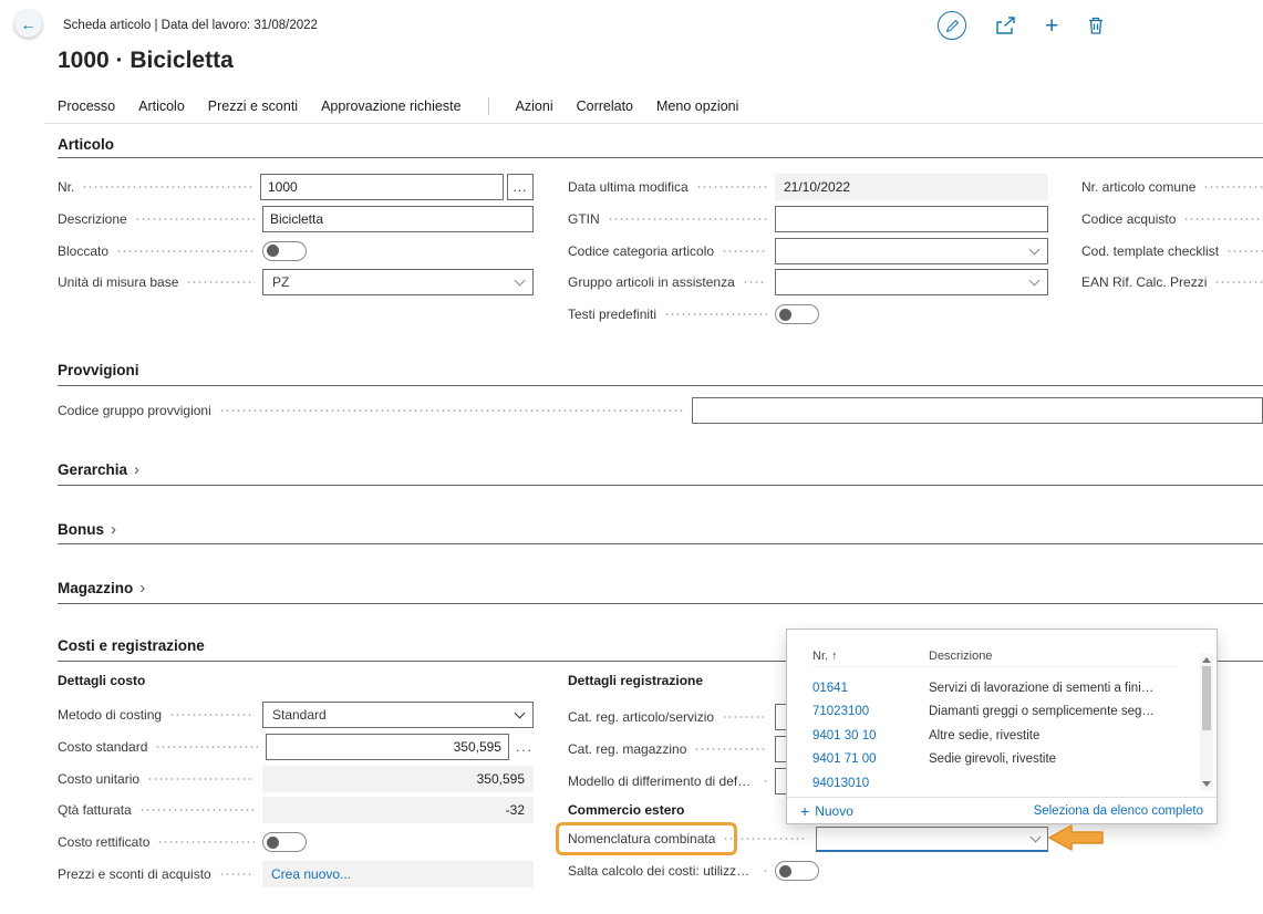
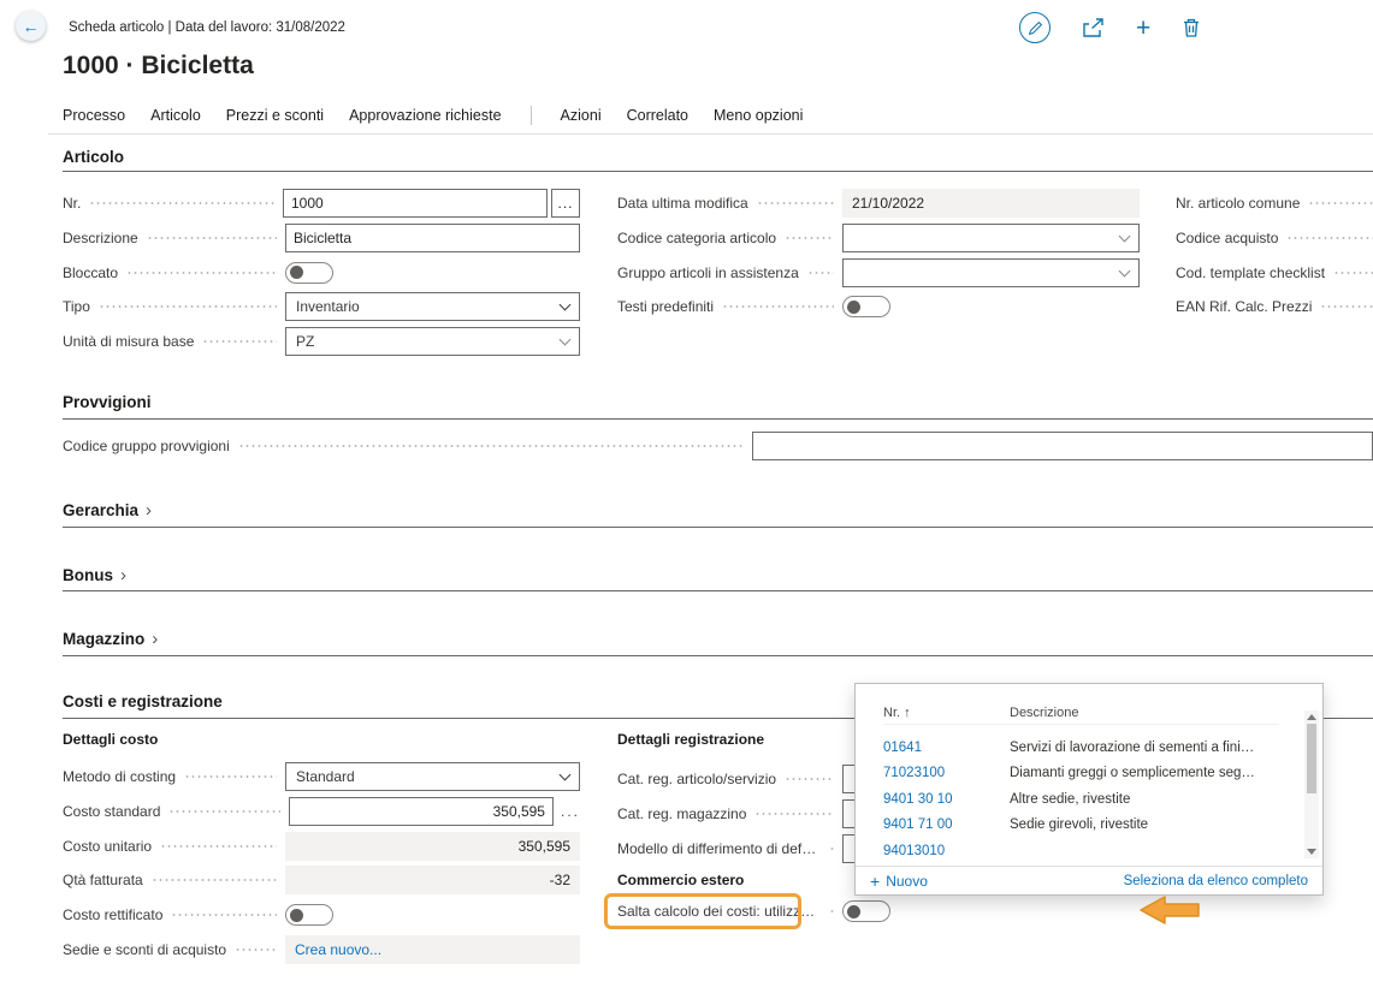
  ←
  Scheda articolo | Data del lavoro: 31/08/2022
  +
  1000 · Bicicletta
  Processo
  Articolo
  Prezzi e sconti
  Approvazione richieste
  Azioni
  Correlato
  Meno opzioni
  Articolo
  Nr.
  1000
  ...
  Descrizione
  Bicicletta
  Bloccato
+ Tipo
+ Inventario
  Unità di misura base
  PZ
  Data ultima modifica
  21/10/2022
- GTIN
  Codice categoria articolo
  Gruppo articoli in assistenza
  Testi predefiniti
  Nr. articolo comune
  Codice acquisto
  Cod. template checklist
  EAN Rif. Calc. Prezzi
  Provvigioni
  Codice gruppo provvigioni
  Gerarchia ›
  Bonus ›
  Magazzino ›
  Costi e registrazione
  Dettagli costo
  Dettagli registrazione
  Metodo di costing
  Standard
  Costo standard
  350,595
  ...
  Costo unitario
  350,595
  Qtà fatturata
  -32
  Costo rettificato
- Prezzi e sconti di acquisto
+ Sedie e sconti di acquisto
  Crea nuovo...
  Cat. reg. articolo/servizio
  Cat. reg. magazzino
  Modello di differimento di defaul
  Commercio estero
- Nomenclatura combinata
  Salta calcolo dei costi: utilizza il
  Nr.
  ↑
  Descrizione
  01641
  Servizi di lavorazione di sementi a fini di
  71023100
  Diamanti greggi o semplicemente segati
  9401 30 10
  Altre sedie, rivestite
  9401 71 00
  Sedie girevoli, rivestite
  94013010
  +
  Nuovo
  Seleziona da elenco completo
